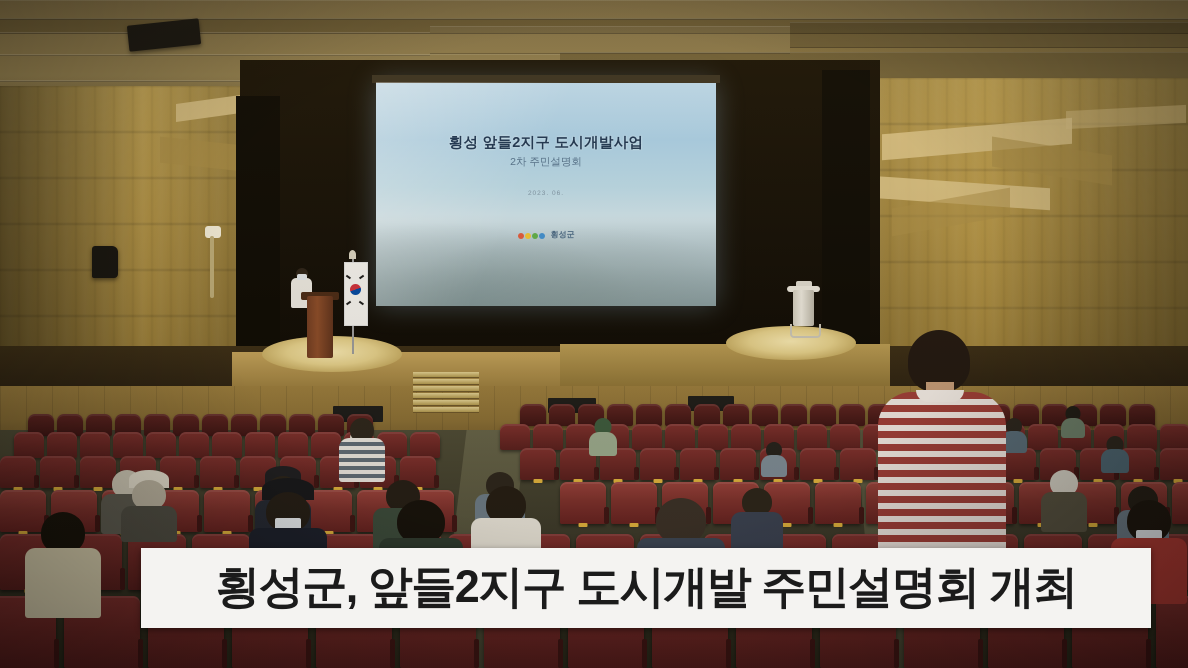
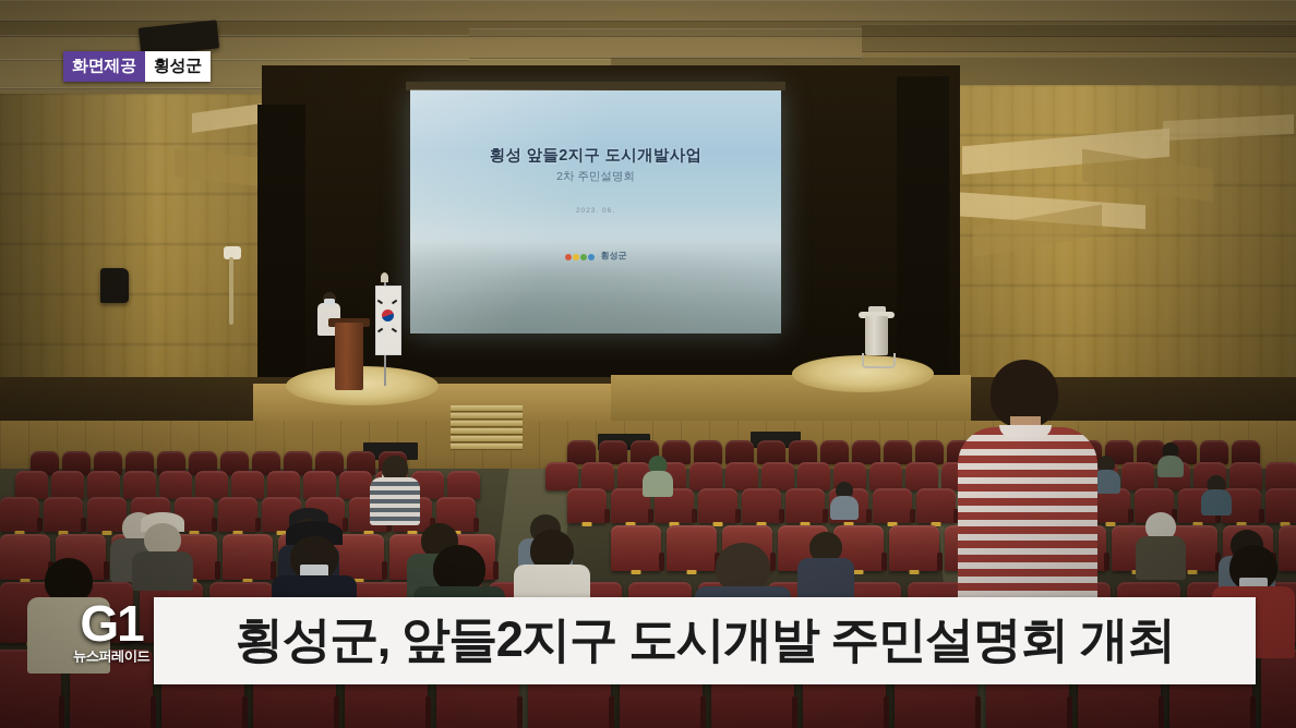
+ 화면제공
+ 횡성군
+ G1
+ 뉴스퍼레이드
  횡성군, 앞들2지구 도시개발 주민설명회 개최
